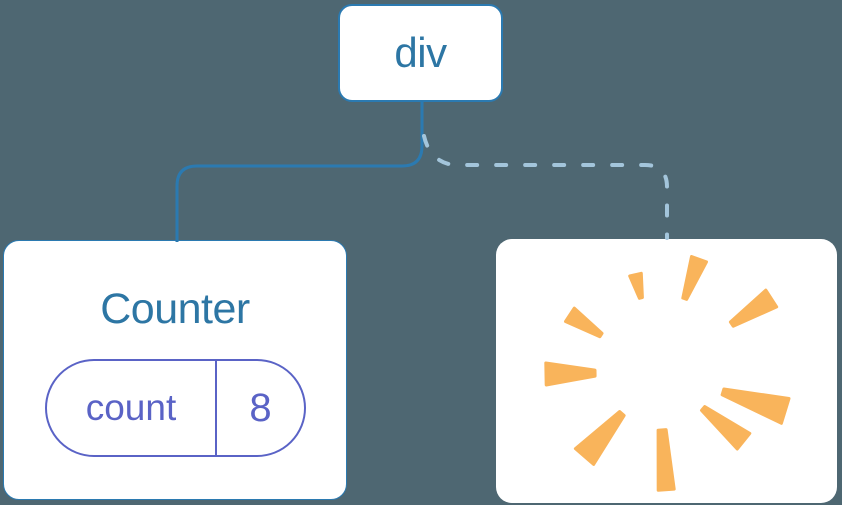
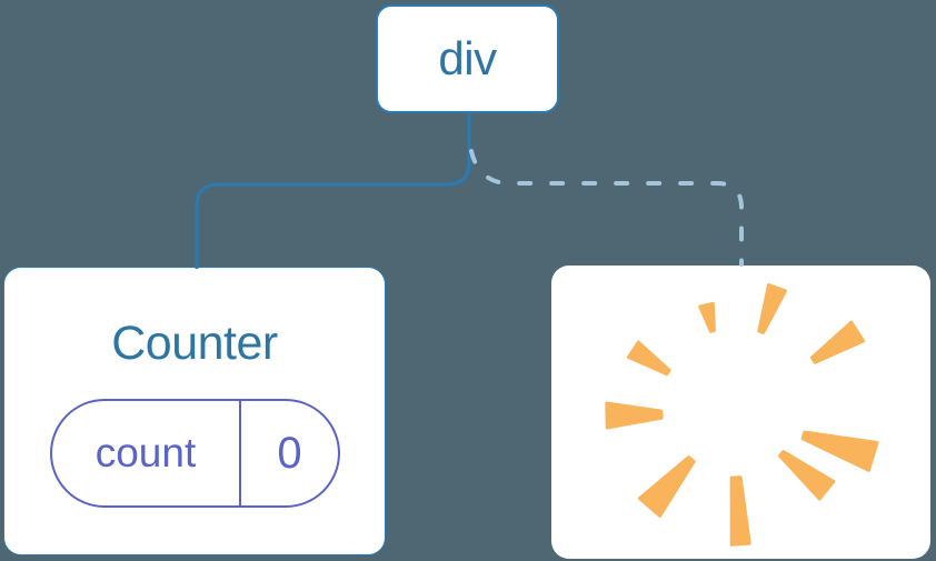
  div
  Counter
  count
- 8
+ 0
